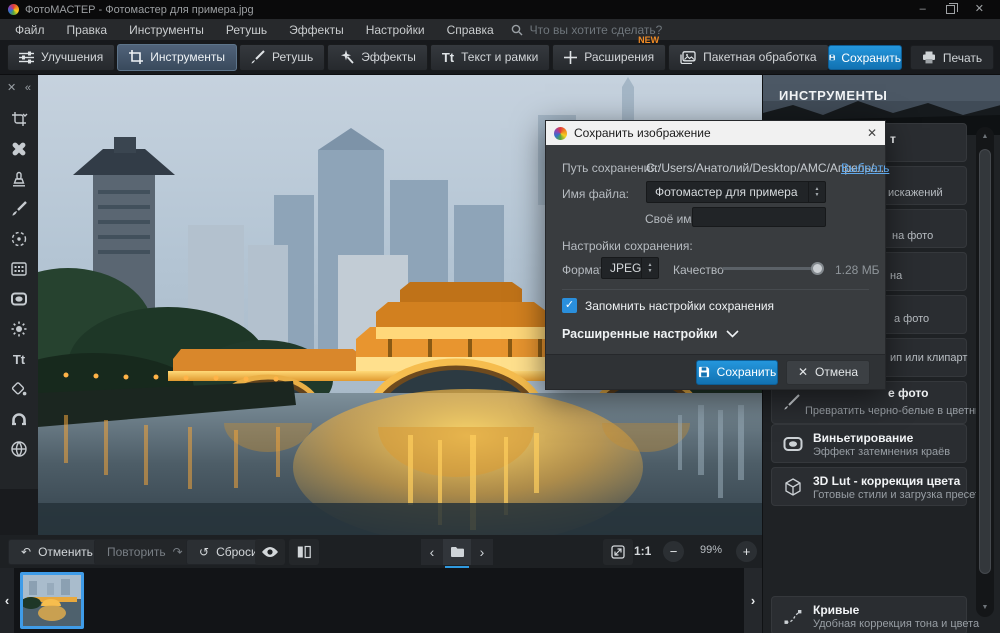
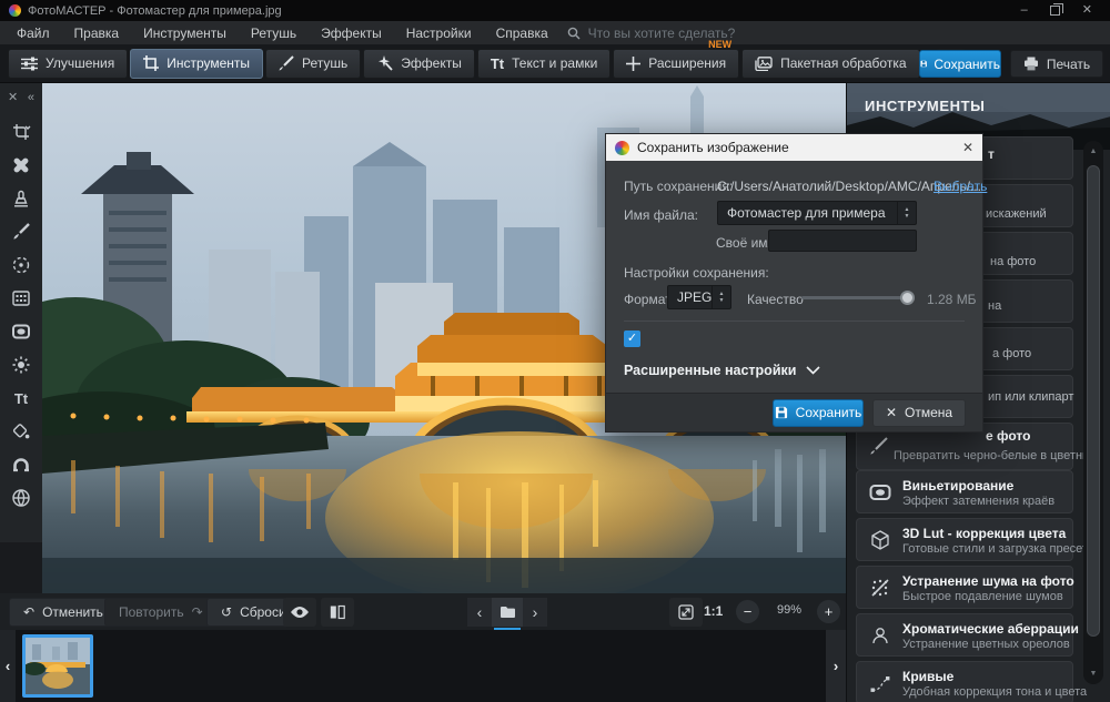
  ФотоМАСТЕР - Фотомастер для примера.jpg
  –
  ✕
  Файл
  Правка
  Инструменты
  Ретушь
  Эффекты
  Настройки
  Справка
  Что вы хотите сделать?
  Улучшения
  Инструменты
  Ретушь
  Эффекты
  Tt
  Текст и рамки
  NEW
  Расширения
  Пакетная обработка
  Сохранить
  Печать
  ✕
  «
  Tt
  ИНСТРУМЕНТЫ
  т
  искажений
  на фото
  на
  а фото
  ип или клипарт
  е фото
  Превратить черно-белые в цветн
  Виньетирование
  Эффект затемнения краёв
  3D Lut - коррекция цвета
  Готовые стили и загрузка пресе
+ Устранение шума на фото
+ Быстрое подавление шумов
+ Хроматические аберрации
+ Устранение цветных ореолов
  Кривые
  Удобная коррекция тона и цвета
  ↶
  Отменить
  Повторить
  ↷
  ↺
  ‹
  ›
  1:1
  −
  99%
  +
  ‹
  ›
  Сохранить изображение
  ✕
  Путь сохранения:
  C:/Users/Анатолий/Desktop/AMC/Апрель/...
  Выбрать
  Имя файла:
  Фотомастер для примера
  Своё им
  Настройки сохранения:
  Форма
  JPEG
  Качество
  1.28 МБ
  ✓
- Запомнить настройки сохранения
  Расширенные настройки
  Сохранить
  ✕
  Отмена
